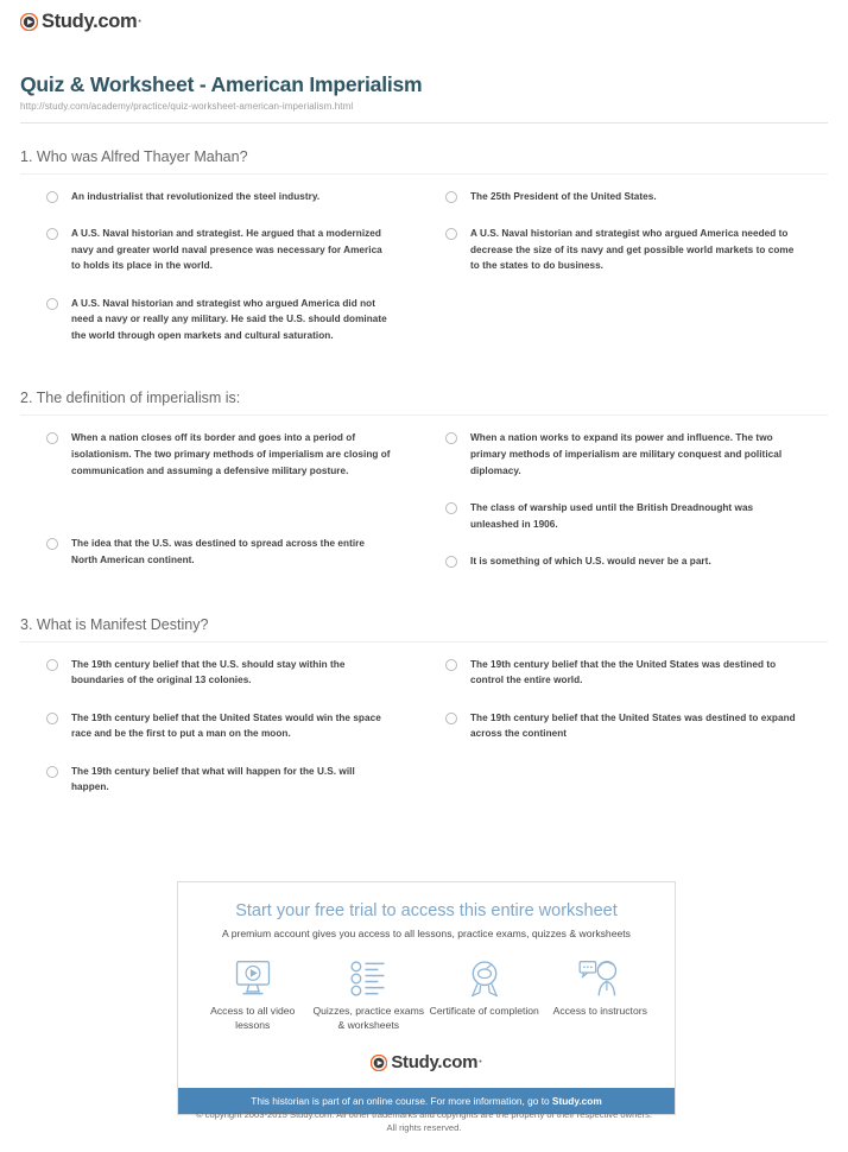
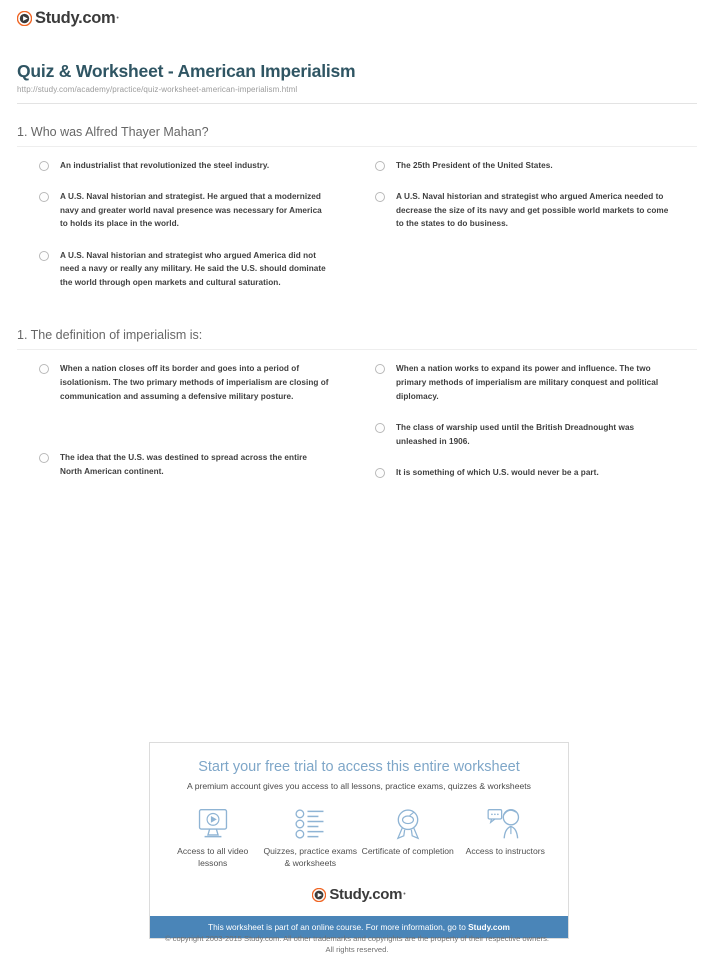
  Study.com
  Quiz & Worksheet - American Imperialism
  http://study.com/academy/practice/quiz-worksheet-american-imperialism.html
  1. Who was Alfred Thayer Mahan?
  An industrialist that revolutionized the steel industry.
  A U.S. Naval historian and strategist. He argued that a modernized navy and greater world naval presence was necessary for America to holds its place in the world.
  A U.S. Naval historian and strategist who argued America did not need a navy or really any military. He said the U.S. should dominate the world through open markets and cultural saturation.
  The 25th President of the United States.
  A U.S. Naval historian and strategist who argued America needed to decrease the size of its navy and get possible world markets to come to the states to do business.
- 2. The definition of imperialism is:
+ 1. The definition of imperialism is:
  When a nation closes off its border and goes into a period of isolationism. The two primary methods of imperialism are closing of communication and assuming a defensive military posture.
  The idea that the U.S. was destined to spread across the entire North American continent.
  When a nation works to expand its power and influence. The two primary methods of imperialism are military conquest and political diplomacy.
  The class of warship used until the British Dreadnought was unleashed in 1906.
  It is something of which U.S. would never be a part.
- 3. What is Manifest Destiny?
- The 19th century belief that the U.S. should stay within the boundaries of the original 13 colonies.
- The 19th century belief that the United States would win the space race and be the first to put a man on the moon.
- The 19th century belief that what will happen for the U.S. will happen.
- The 19th century belief that the the United States was destined to control the entire world.
- The 19th century belief that the United States was destined to expand across the continent
  Start your free trial to access this entire worksheet
  A premium account gives you access to all lessons, practice exams, quizzes & worksheets
  Access to all video lessons
  Quizzes, practice exams & worksheets
  Certificate of completion
  Access to instructors
  Study.com
- This historian is part of an online course. For more information, go to Study.com
+ This worksheet is part of an online course. For more information, go to Study.com
  © copyright 2003-2015 Study.com. All other trademarks and copyrights are the property of their respective owners.
  All rights reserved.
